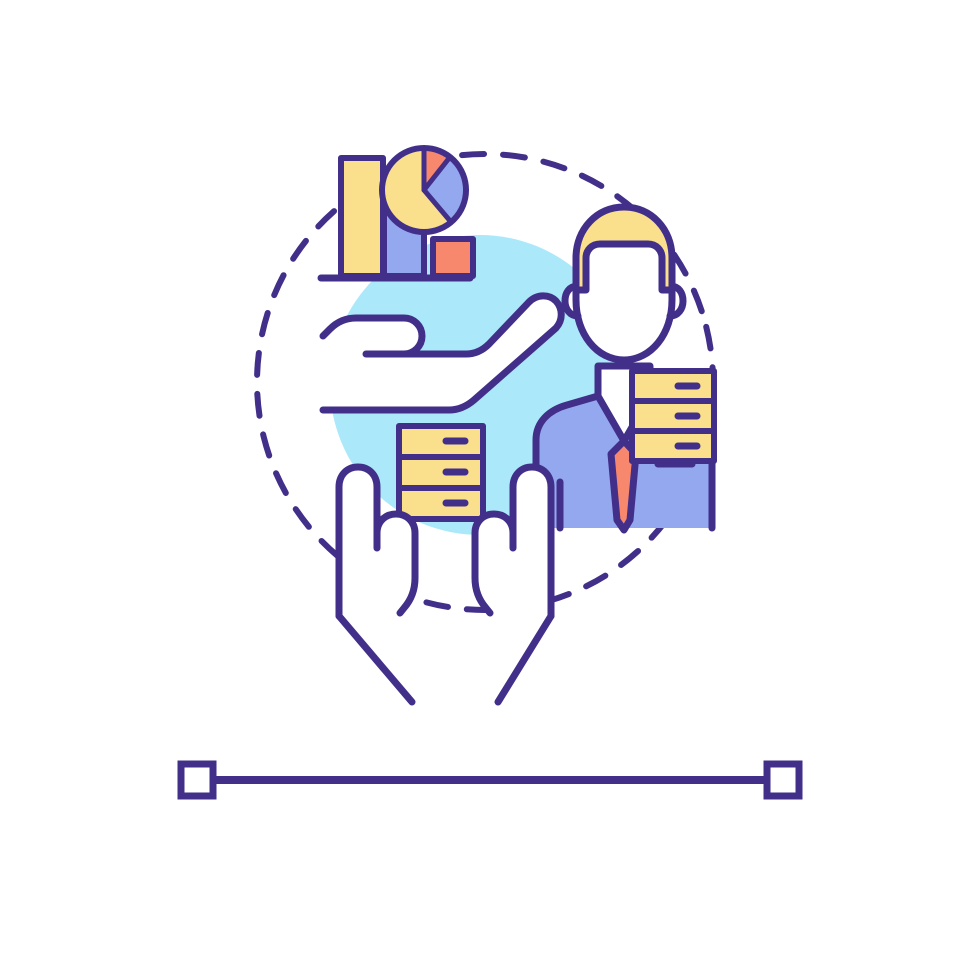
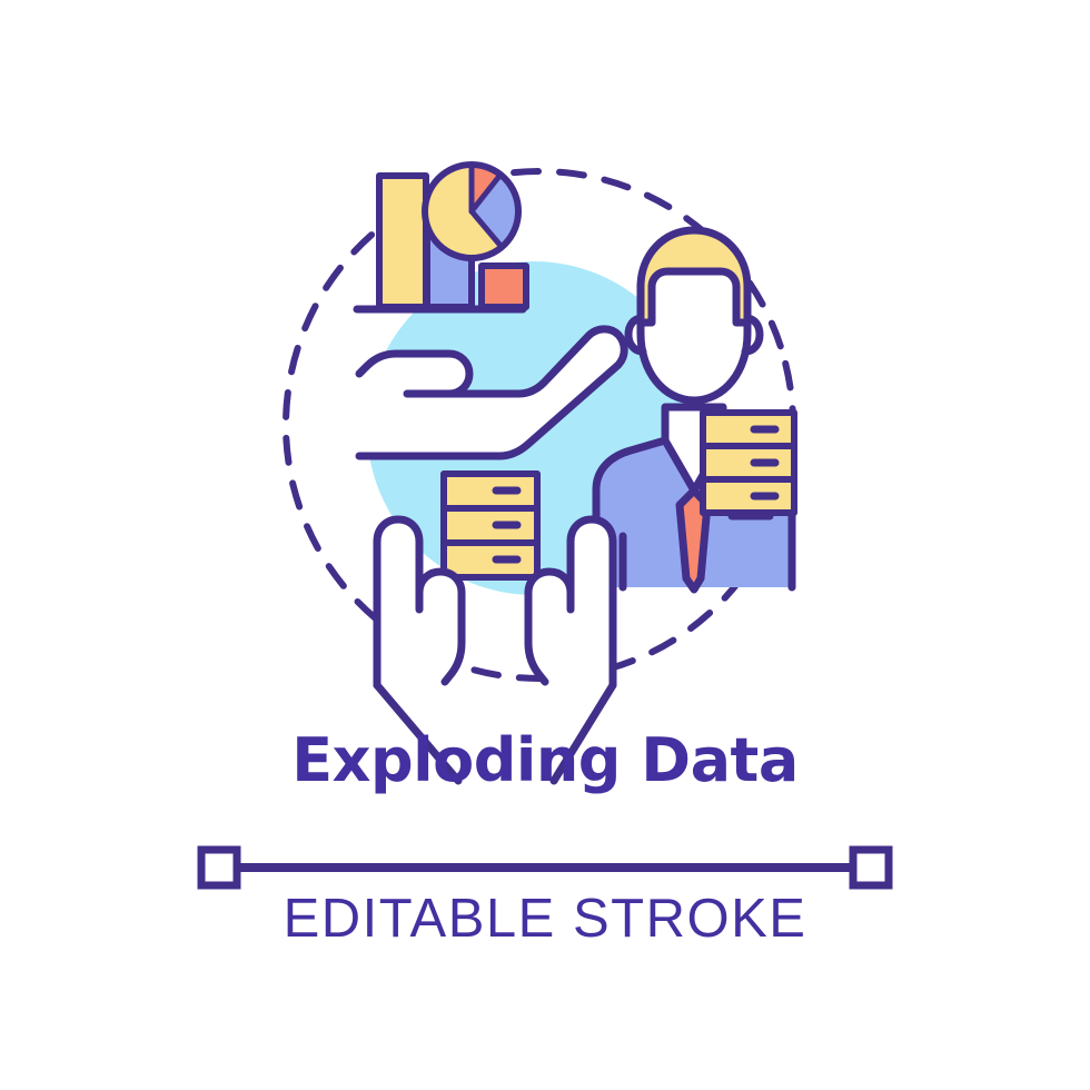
+ Exploding Data
+ EDITABLE STROKE
